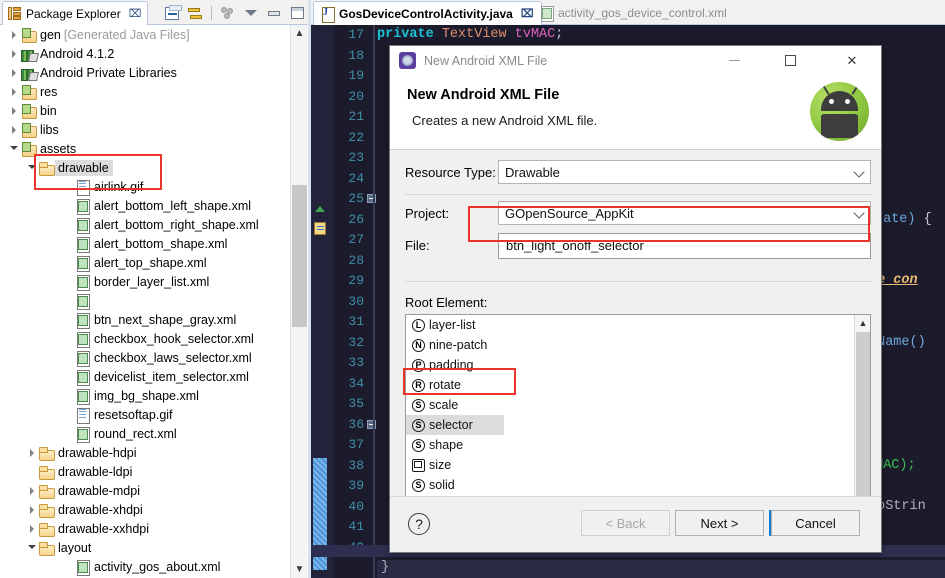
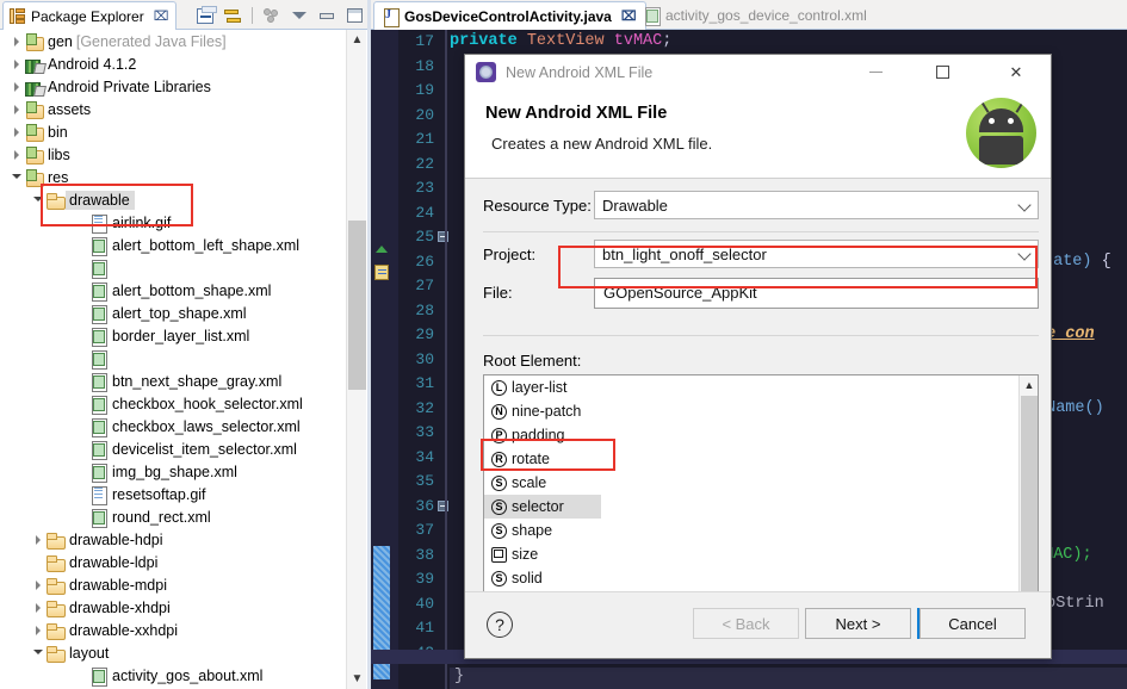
  Package Explorer
  ⌧
  gen
  [Generated Java Files]
  Android 4.1.2
  Android Private Libraries
- res
+ assets
  bin
  libs
- assets
+ res
  drawable
  airlink.gif
  alert_bottom_left_shape.xml
- alert_bottom_right_shape.xml
  alert_bottom_shape.xml
  alert_top_shape.xml
  border_layer_list.xml
  btn_next_shape_gray.xml
  checkbox_hook_selector.xml
  checkbox_laws_selector.xml
  devicelist_item_selector.xml
  img_bg_shape.xml
  resetsoftap.gif
  round_rect.xml
  drawable-hdpi
  drawable-ldpi
  drawable-mdpi
  drawable-xhdpi
  drawable-xxhdpi
  layout
  activity_gos_about.xml
  ▲
  ▼
  GosDeviceControlActivity.java
  ⌧
  activity_gos_device_control.xml
  17
  18
  19
  20
  21
  22
  23
  24
  25
  26
  27
  28
  29
  30
  31
  32
  33
  34
  35
  36
  37
  38
  39
  40
  41
  private TextView tvMAC;
  ate) {
  ame()
  Strin
  }
  New Android XML File
  ✕
  New Android XML File
  Creates a new Android XML file.
  Resource Type:
  Drawable
  Project:
- GOpenSource_AppKit
+ btn_light_onoff_selector
  File:
- btn_light_onoff_selector
+ GOpenSource_AppKit
  Root Element:
  L
  layer-list
  N
  nine-patch
  P
  padding
  R
  rotate
  S
  scale
  S
  selector
  S
  shape
  size
  S
  solid
  ▲
  ?
  < Back
  Next >
  Cancel
